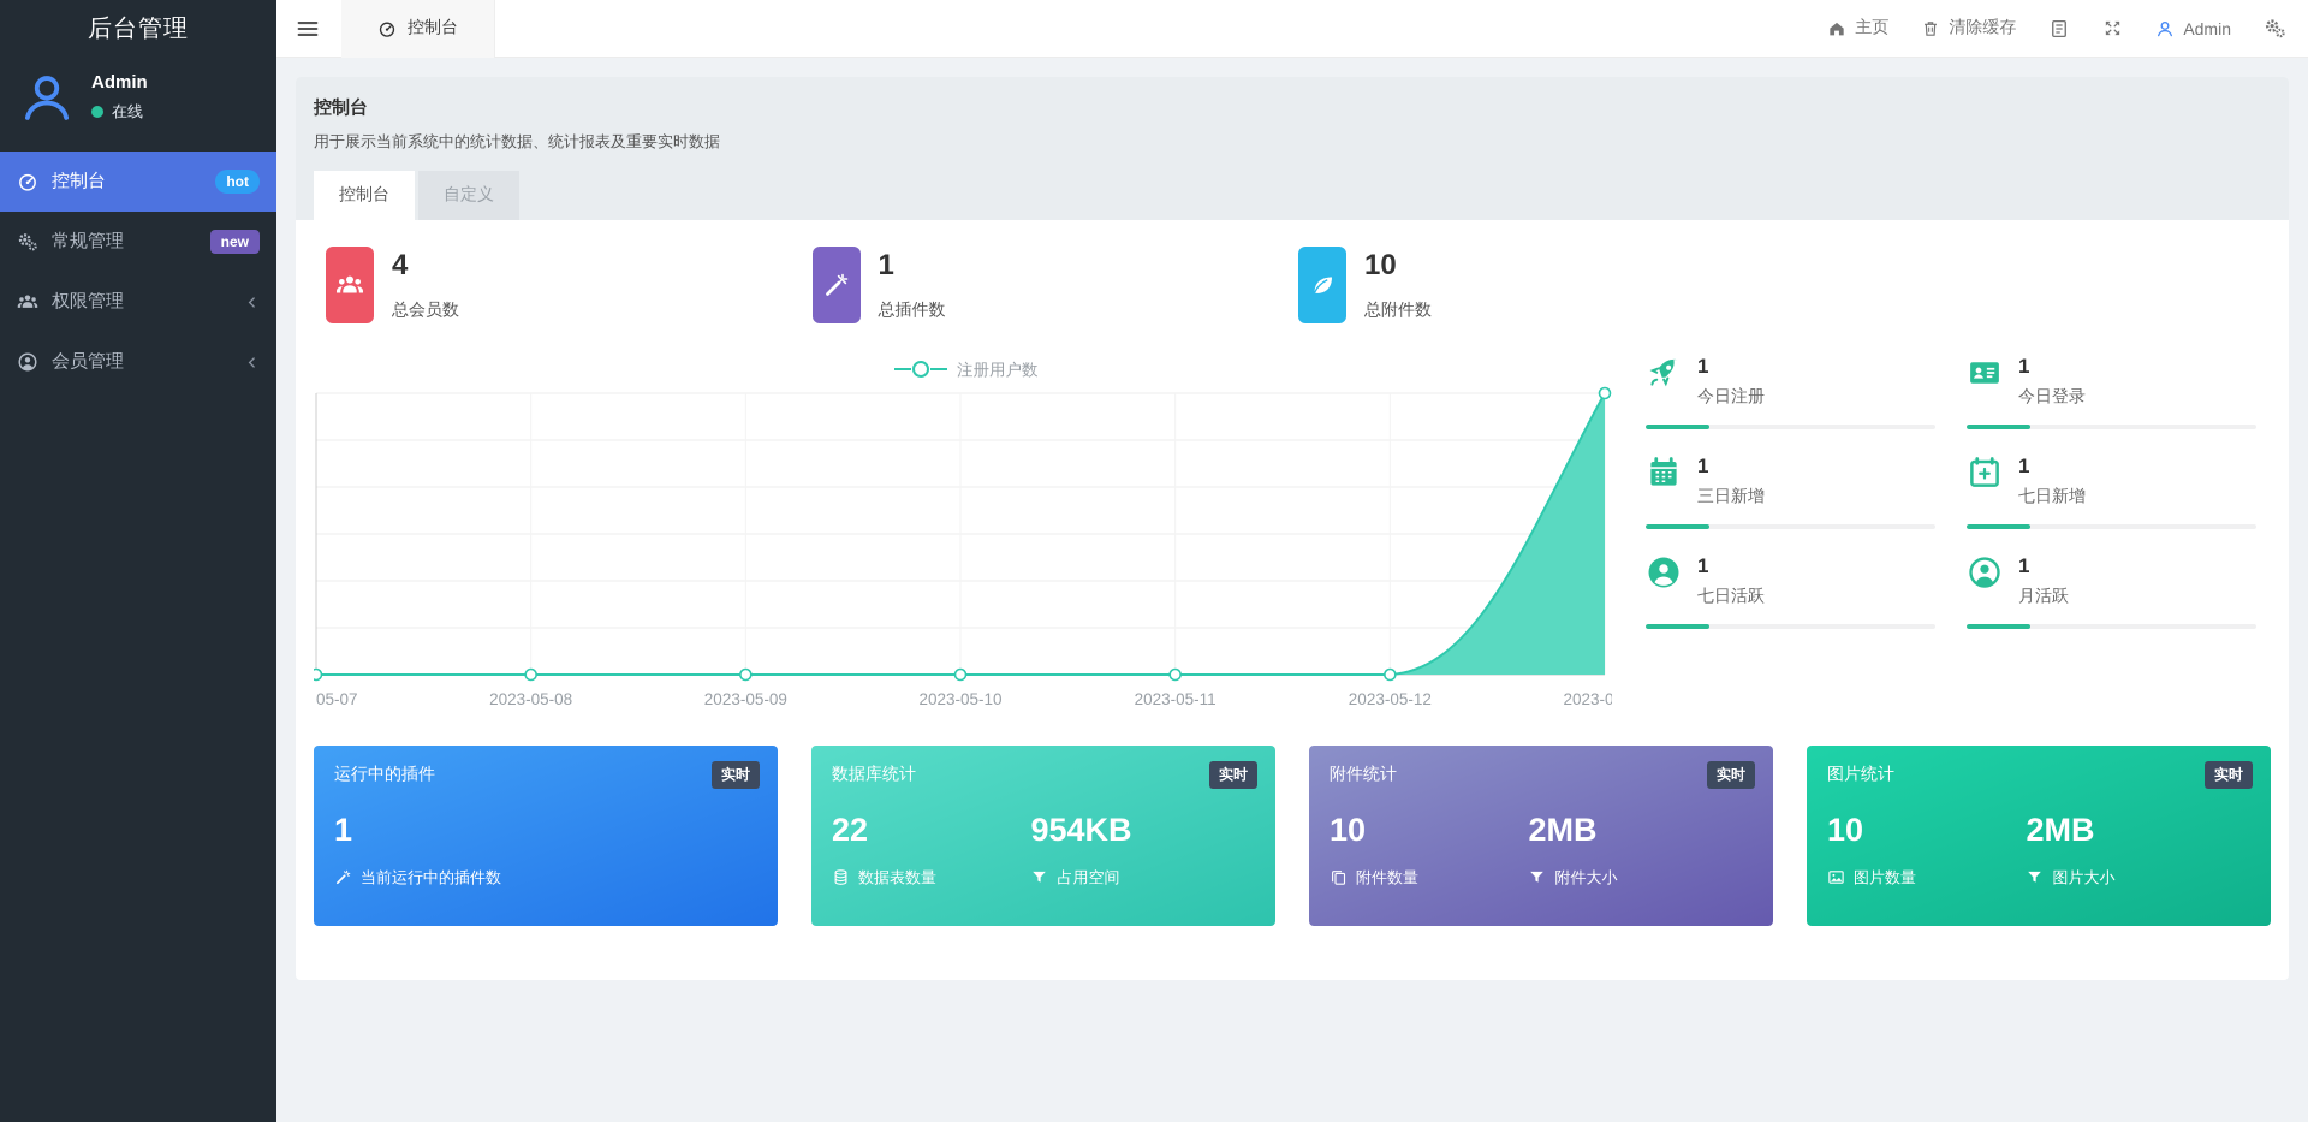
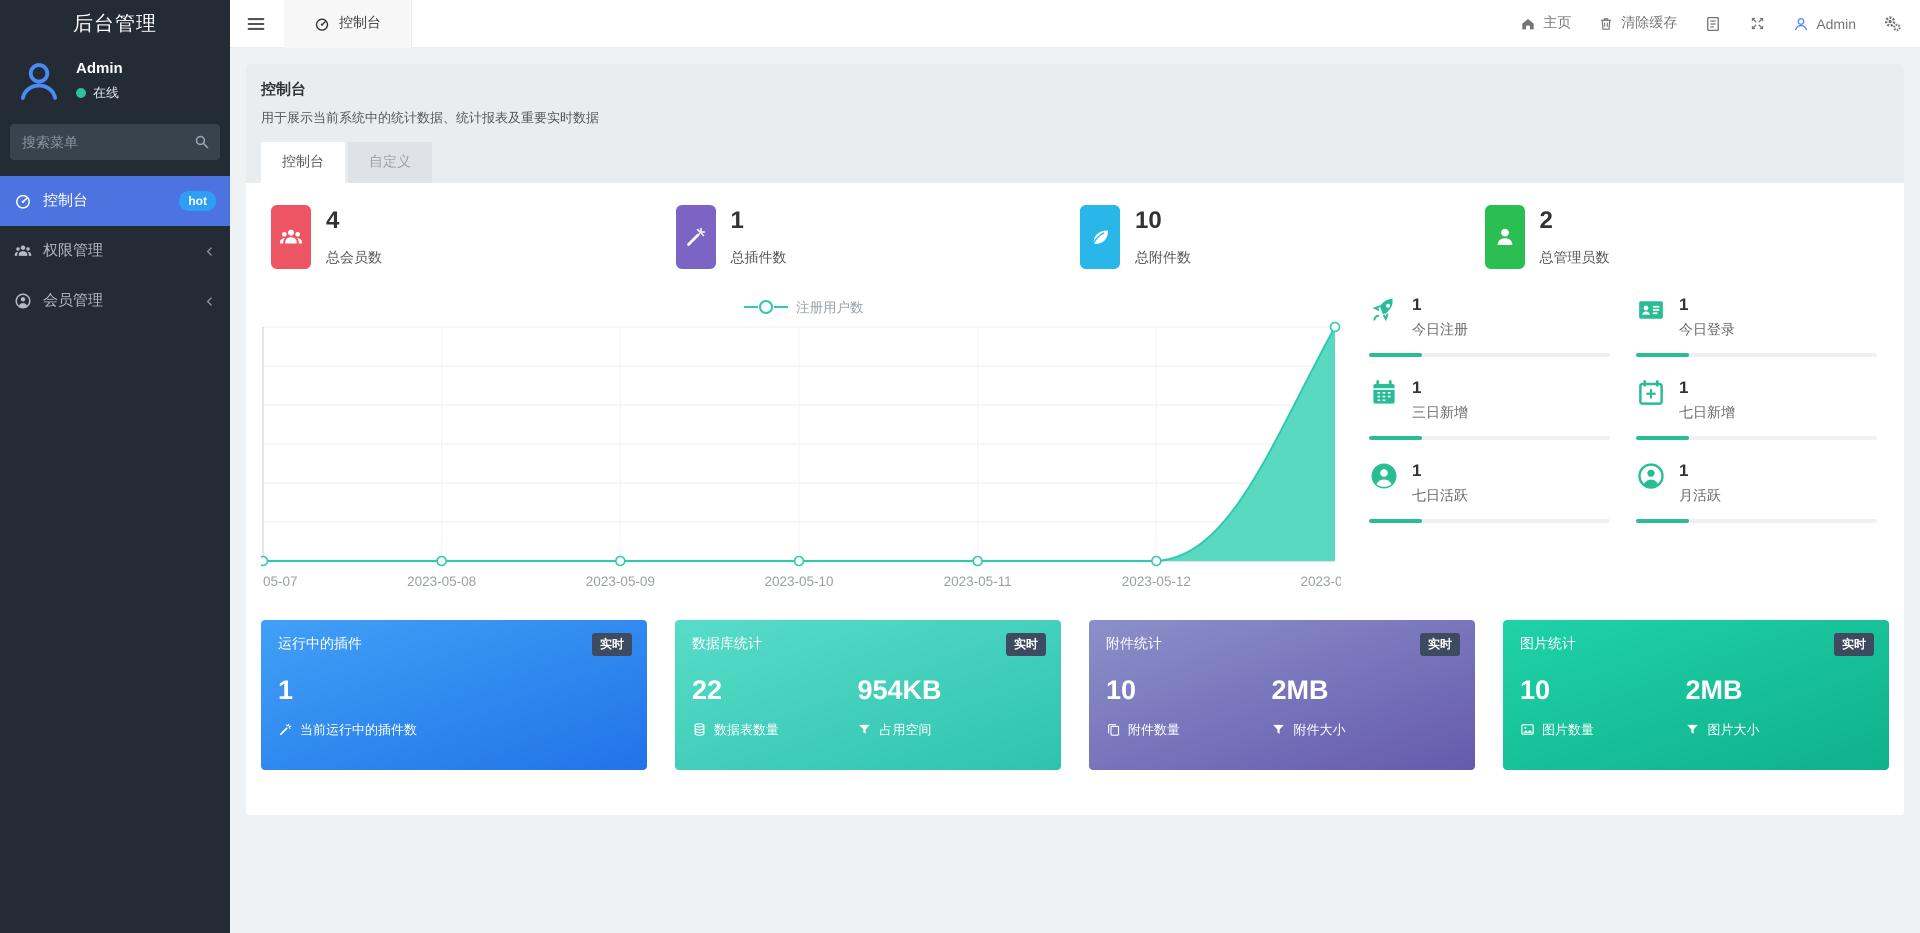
  后台管理
  Admin
  在线
+ 搜索菜单
  控制台
  hot
- 常规管理
- new
  权限管理
  会员管理
  控制台
  主页
  清除缓存
  Admin
  控制台
  用于展示当前系统中的统计数据、统计报表及重要实时数据
  控制台
  自定义
  4
  总会员数
  1
  总插件数
  10
  总附件数
+ 2
+ 总管理员数
  05-07
  2023-05-08
  2023-05-09
  2023-05-10
  2023-05-11
  2023-05-12
  注册用户数
  1
  今日注册
  1
  今日登录
  1
  三日新增
  1
  七日新增
  1
  七日活跃
  1
  月活跃
  运行中的插件
  实时
  1
  当前运行中的插件数
  数据库统计
  实时
  22
  数据表数量
  954KB
  占用空间
  附件统计
  实时
  10
  附件数量
  2MB
  附件大小
  图片统计
  实时
  10
  图片数量
  2MB
  图片大小
